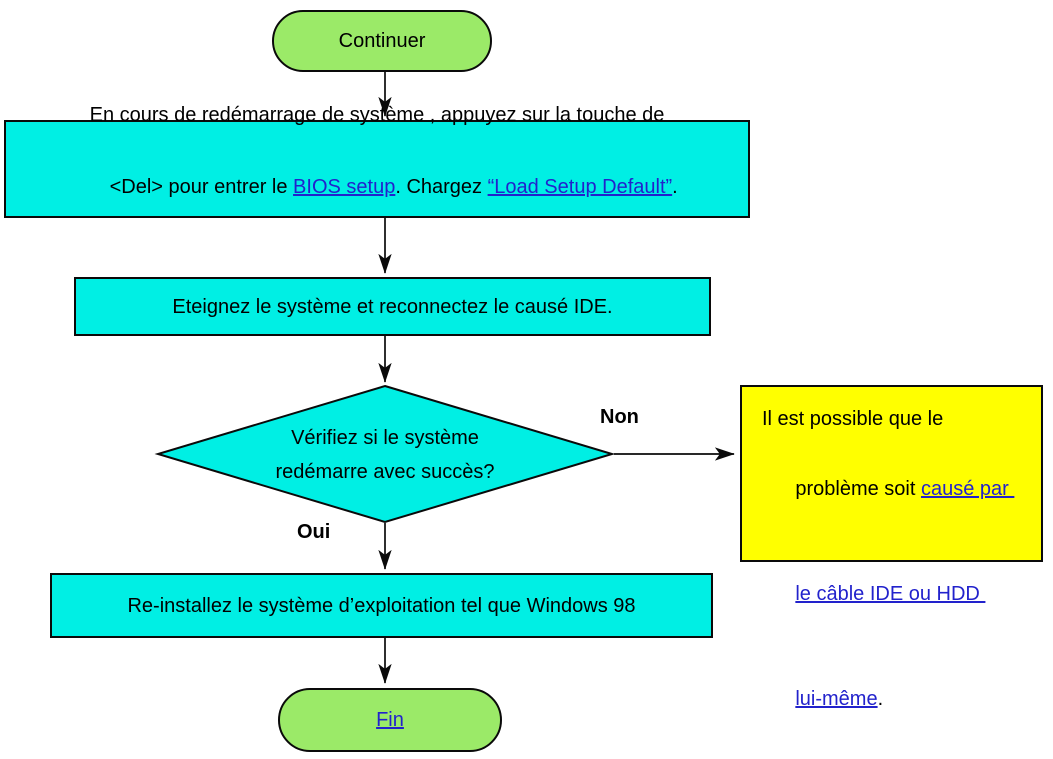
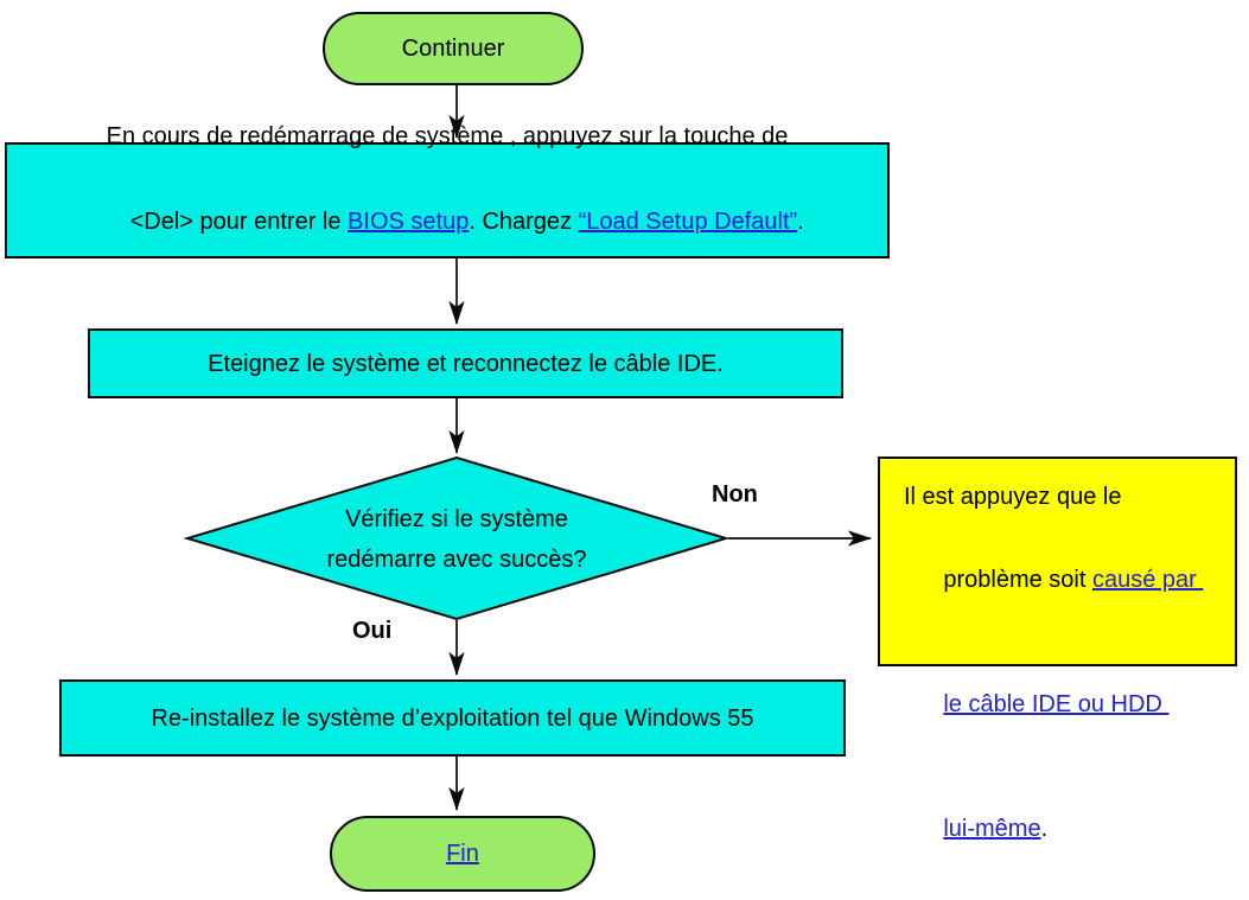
  Continuer
  En cours de redémarrage de système , appuyez sur la touche de
  <Del> pour entrer le BIOS setup. Chargez “Load Setup Default”.
- Eteignez le système et reconnectez le causé IDE.
+ Eteignez le système et reconnectez le câble IDE.
  Vérifiez si le système
  redémarre avec succès?
  Non
  Oui
- Il est possible que le
+ Il est appuyez que le
  problème soit causé par
  le câble IDE ou HDD
  lui-même.
- Re-installez le système d’exploitation tel que Windows 98
+ Re-installez le système d’exploitation tel que Windows 55
  Fin
